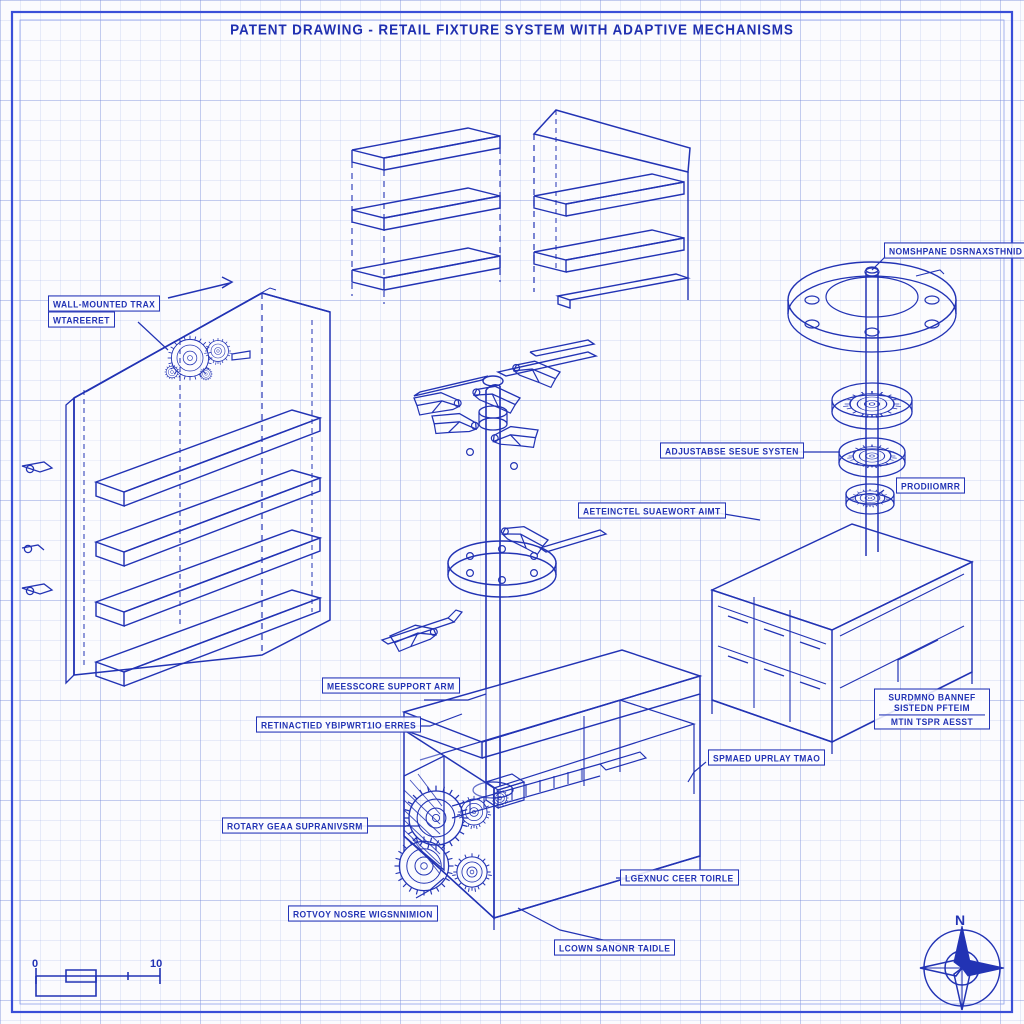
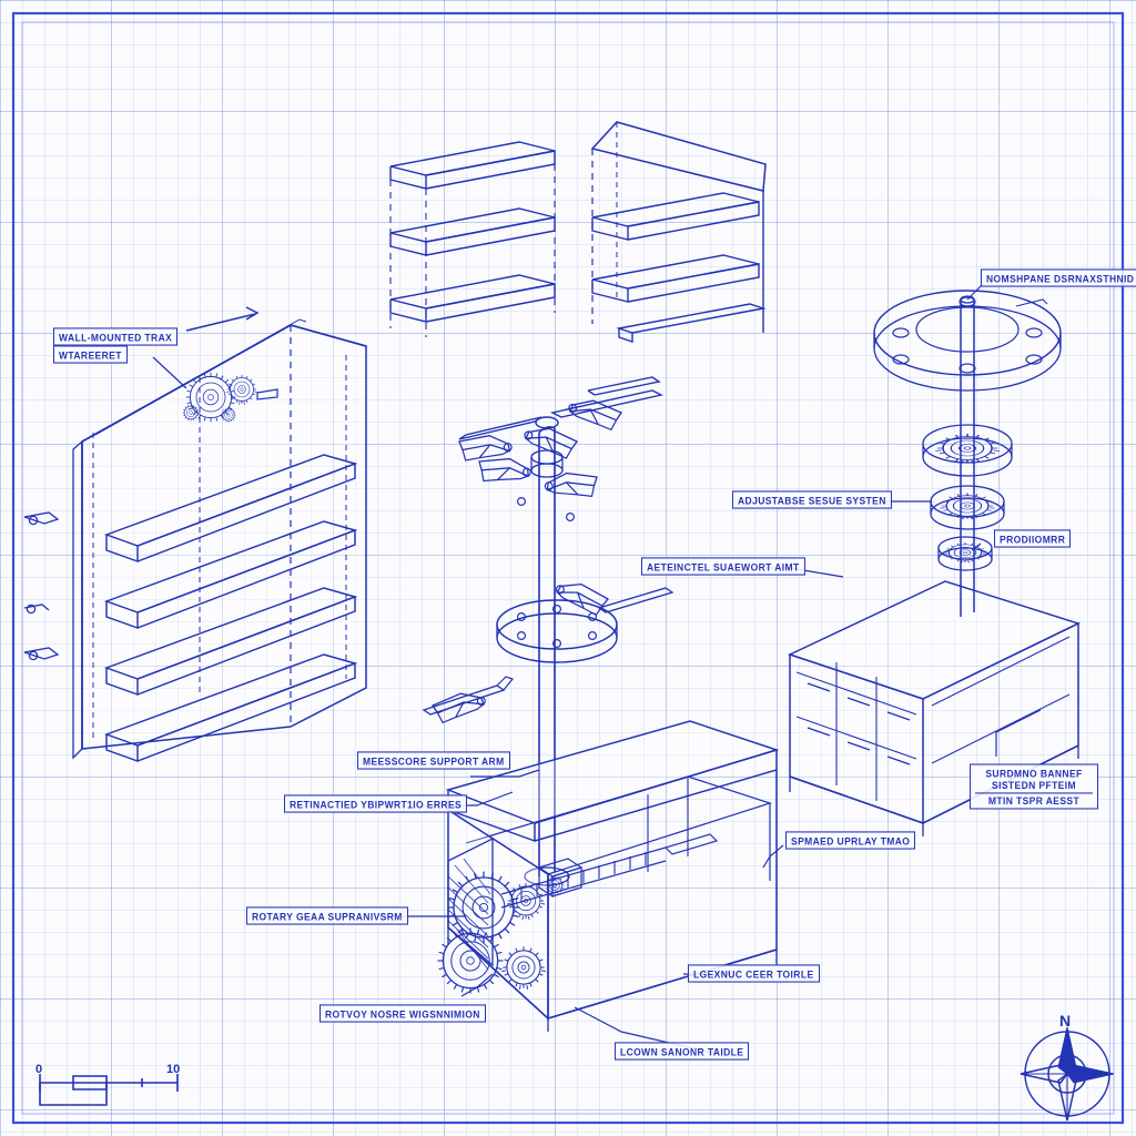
- PATENT DRAWING - RETAIL FIXTURE SYSTEM WITH ADAPTIVE MECHANISMS
  WALL-MOUNTED TRAX
  WTAREERET
  NOMSHPANE DSRNAXSTHNID
  ADJUSTABSE SESUE SYSTEN
  PRODIIOMRR
  AETEINCTEL SUAEWORT AIMT
  MEESSCORE SUPPORT ARM
  RETINACTIED YBIPWRT1IO ERRES
  SPMAED UPRLAY TMAO
  SURDMNO BANNEF
  SISTEDN PFTEIM
  MTIN TSPR AESST
  ROTARY GEAA SUPRANIVSRM
  LGEXNUC CEER TOIRLE
  ROTVOY NOSRE WIGSNNIMION
  LCOWN SANONR TAIDLE
  0
  10
  N
